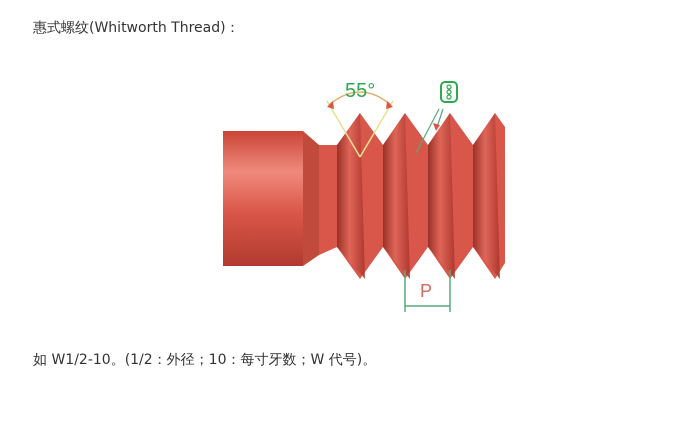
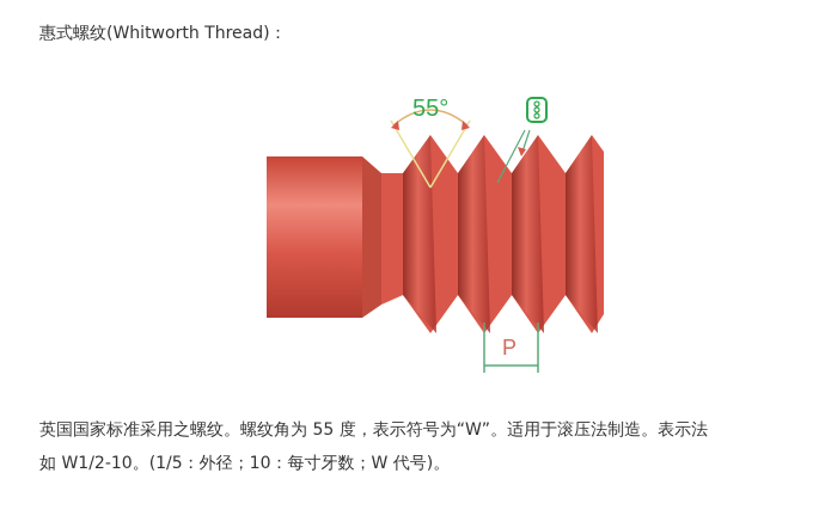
  惠式螺纹(Whitworth Thread)：
  55°
  P
+ 英国国家标准采用之螺纹。螺纹角为 55 度，表示符号为“W”。适用于滚压法制造。表示法
- 如 W1/2-10。(1/2：外径；10：每寸牙数；W 代号)。
+ 如 W1/2-10。(1/5：外径；10：每寸牙数；W 代号)。
